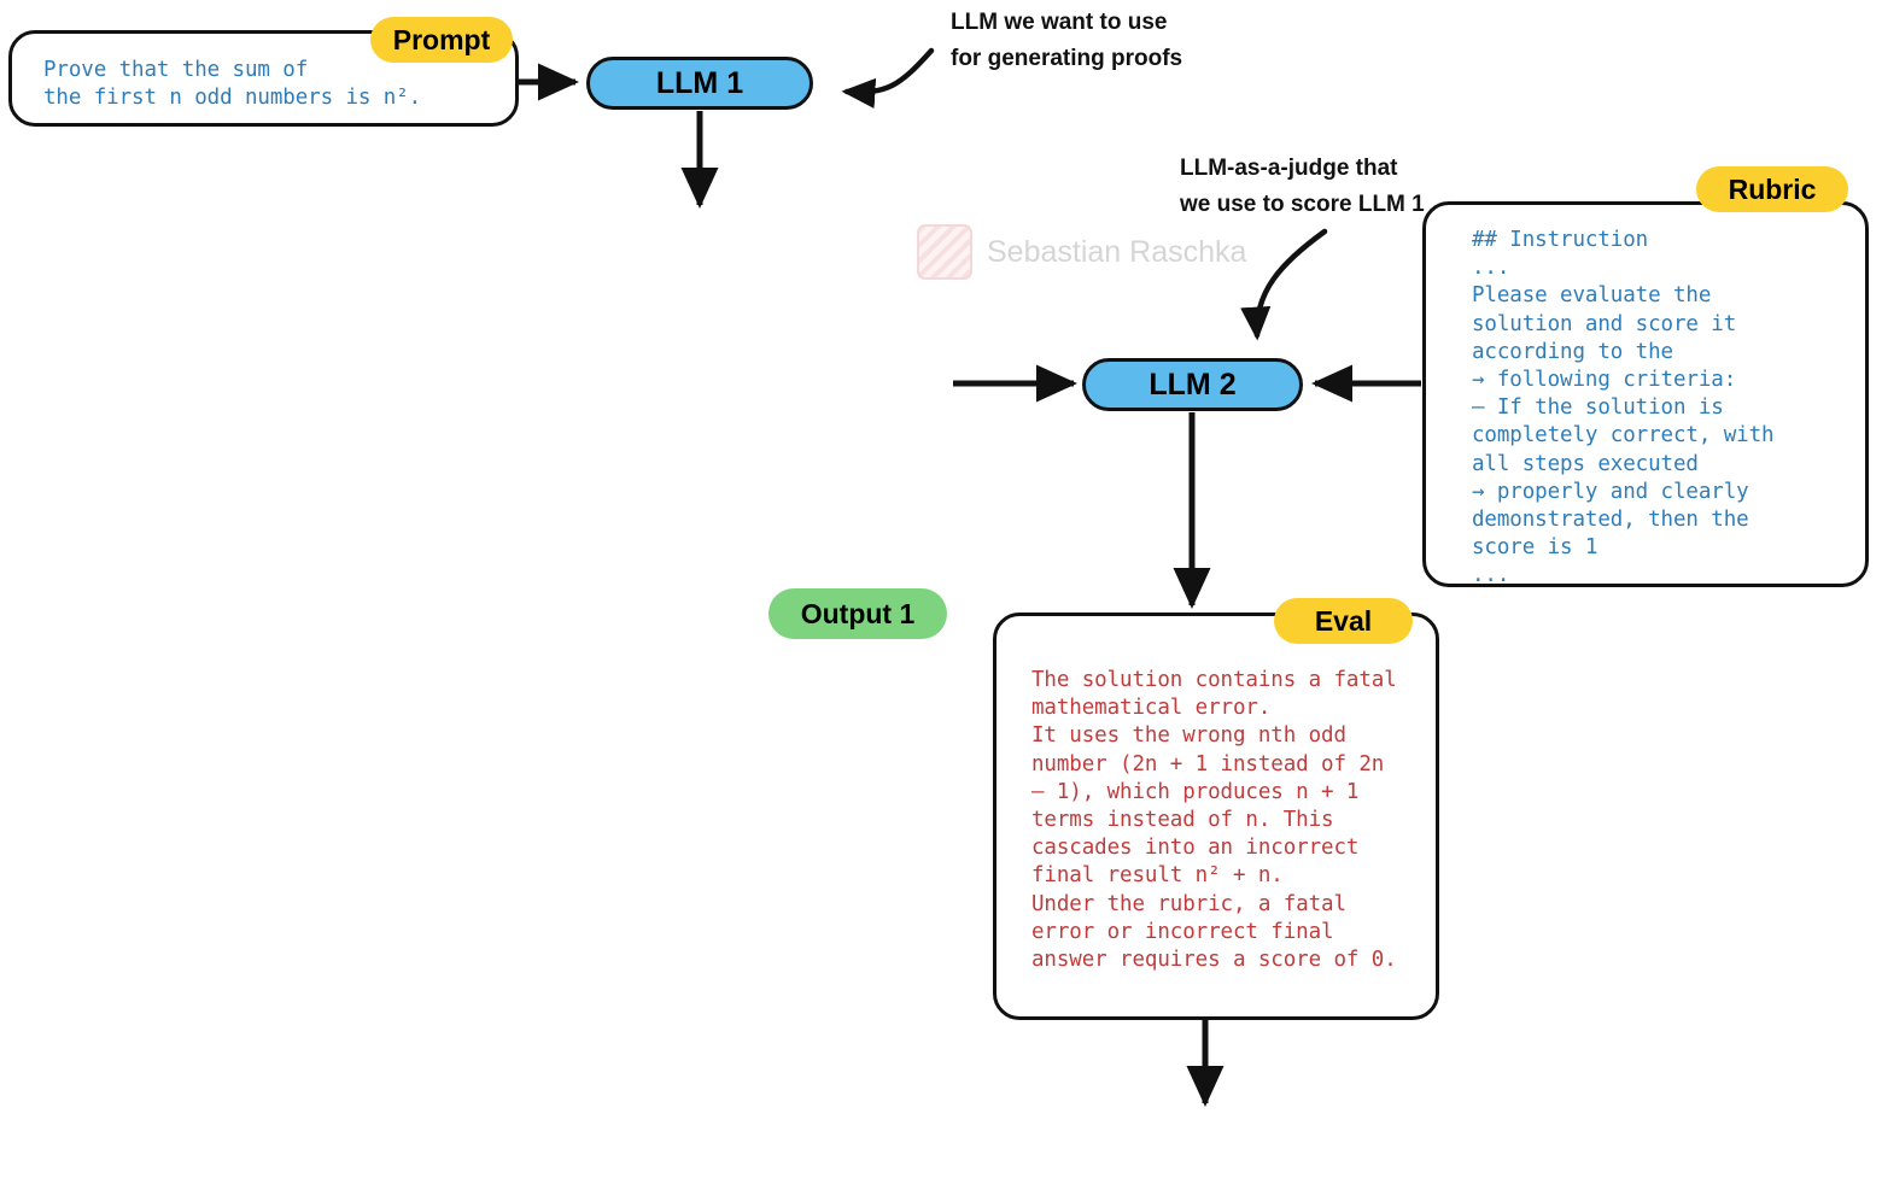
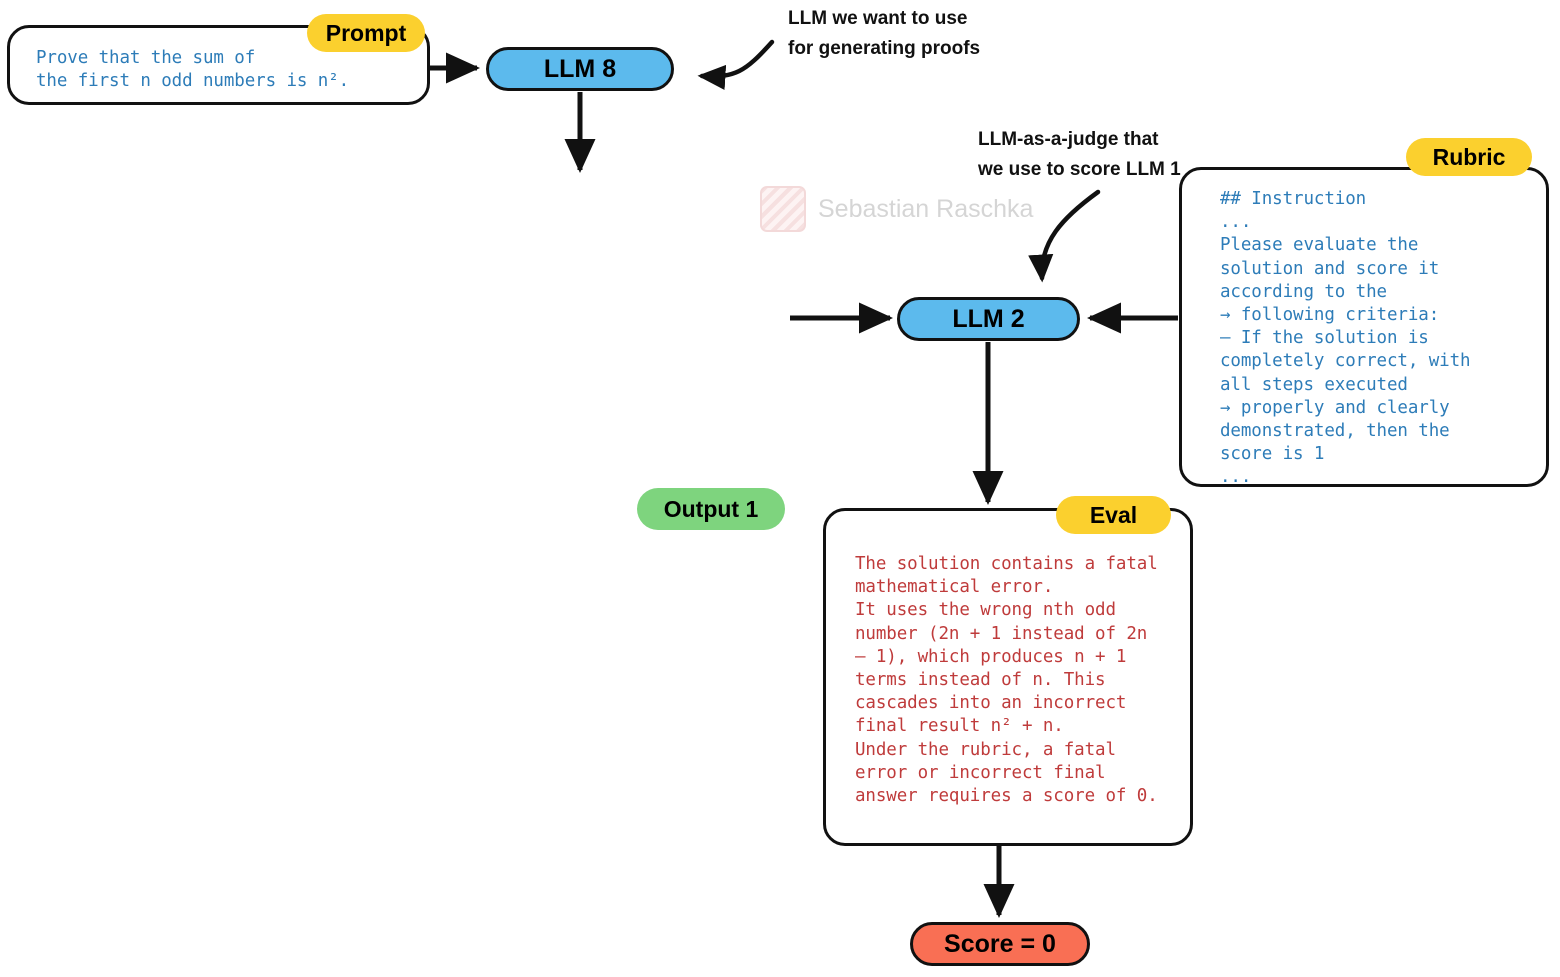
  Sebastian Raschka
  Prove that the sum of
  the first n odd numbers is n².
  Prompt
- LLM 1
+ LLM 8
  LLM we want to use
  for generating proofs
  Output 1
  LLM-as-a-judge that
  we use to score LLM 1
  LLM 2
  ## Instruction
  ...
  Please evaluate the
  solution and score it
  according to the
  → following criteria:
  — If the solution is
  completely correct, with
  all steps executed
  → properly and clearly
  demonstrated, then the
  score is 1
  ...
  Rubric
  The solution contains a fatal
  mathematical error.
  It uses the wrong nth odd
  number (2n + 1 instead of 2n
  — 1), which produces n + 1
  terms instead of n. This
  cascades into an incorrect
  final result n² + n.
  Under the rubric, a fatal
  error or incorrect final
  answer requires a score of 0.
  Eval
+ Score = 0
